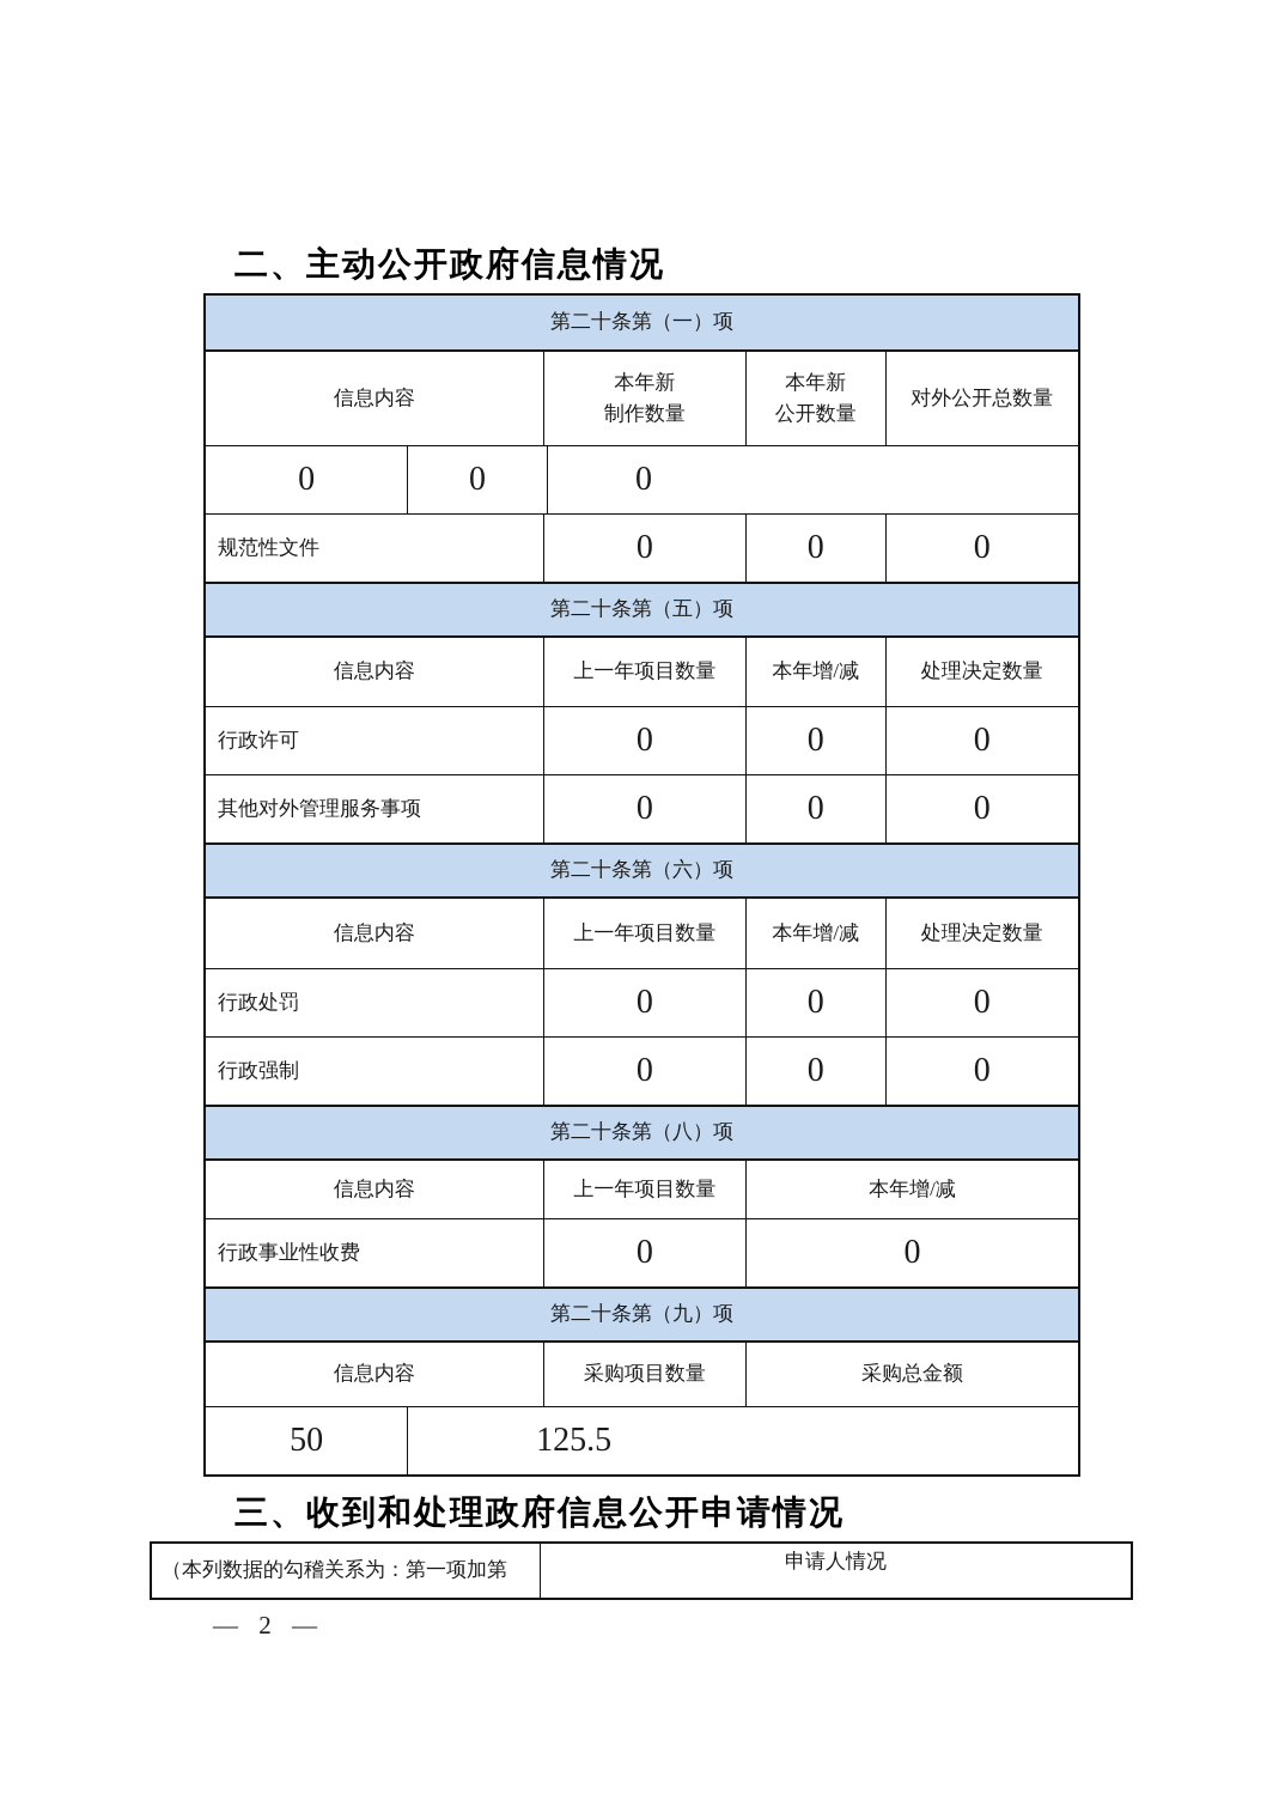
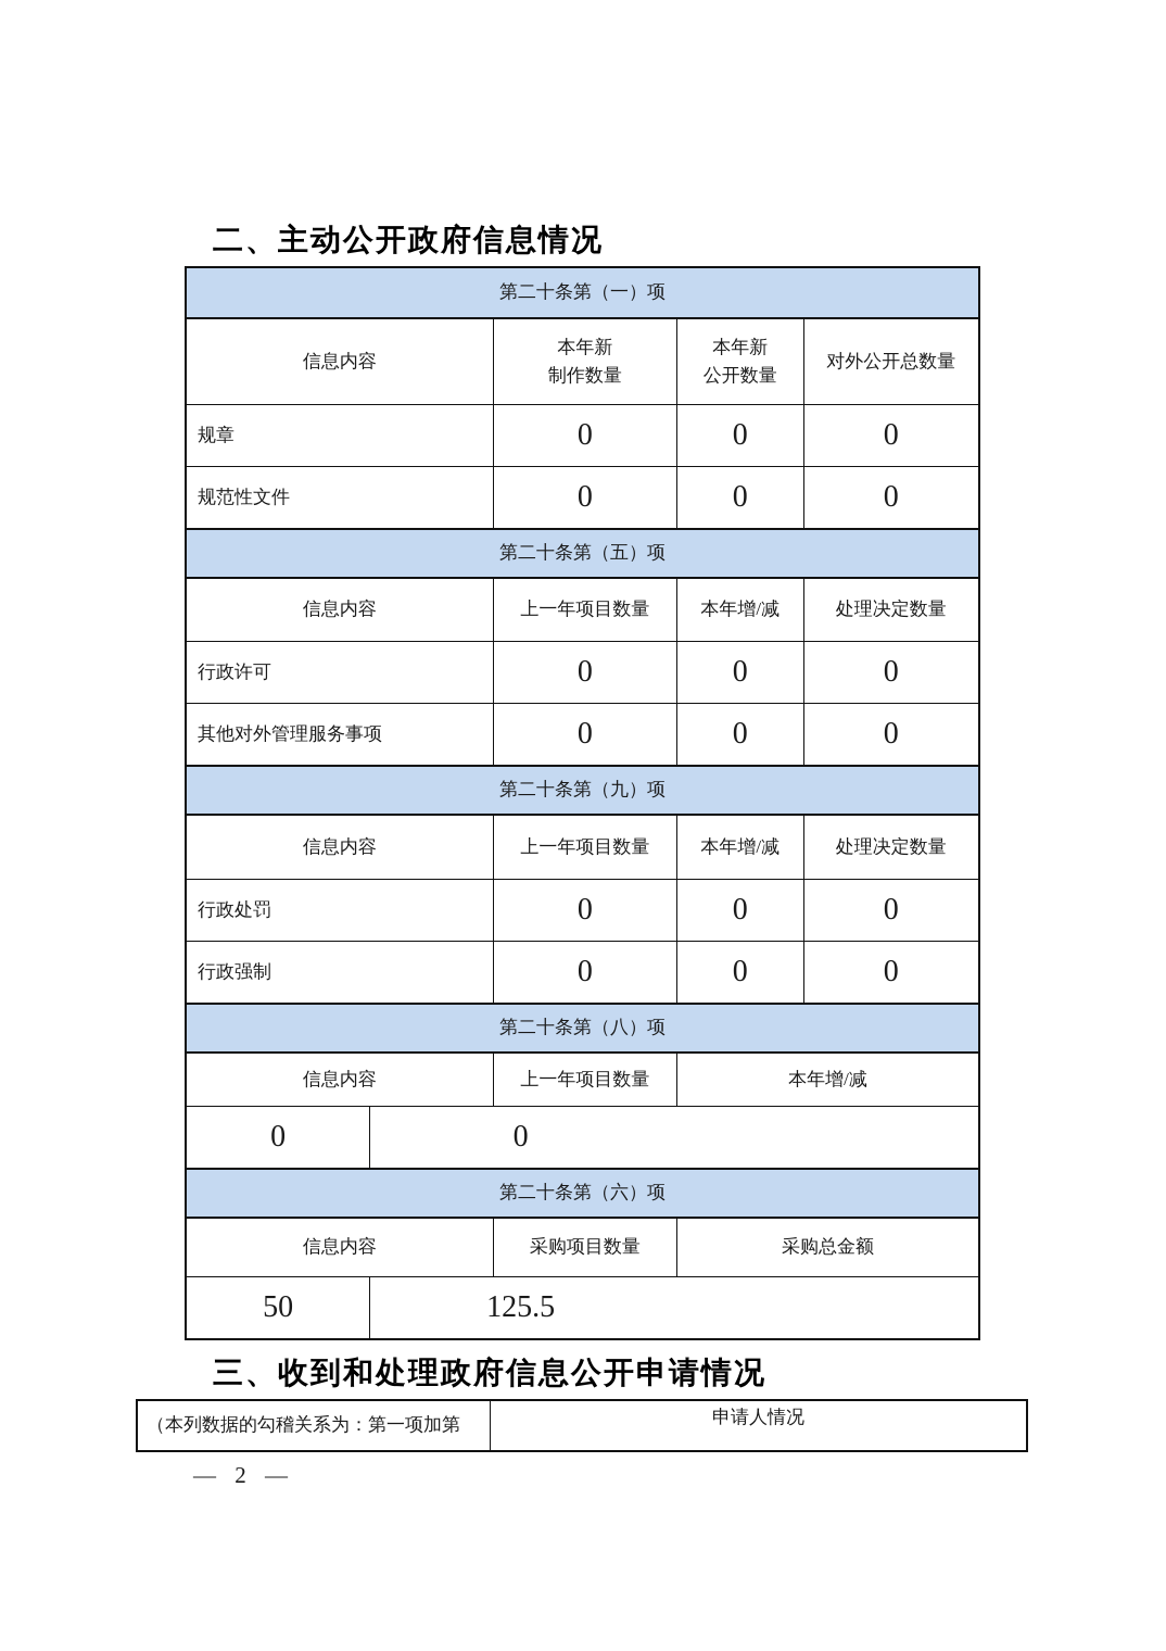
  二、主动公开政府信息情况
  第二十条第（一）项
  信息内容
  本年新
  制作数量
  本年新
  公开数量
  对外公开总数量
+ 规章
  0
  0
  0
  规范性文件
  0
  0
  0
  第二十条第（五）项
  信息内容
  上一年项目数量
  本年增/减
  处理决定数量
  行政许可
  0
  0
  0
  其他对外管理服务事项
  0
  0
  0
- 第二十条第（六）项
+ 第二十条第（九）项
  信息内容
  上一年项目数量
  本年增/减
  处理决定数量
  行政处罚
  0
  0
  0
  行政强制
  0
  0
  0
  第二十条第（八）项
  信息内容
  上一年项目数量
  本年增/减
- 行政事业性收费
  0
  0
- 第二十条第（九）项
+ 第二十条第（六）项
  信息内容
  采购项目数量
  采购总金额
  50
  125.5
  三、收到和处理政府信息公开申请情况
  （本列数据的勾稽关系为：第一项加第
  申请人情况
  — 2 —
